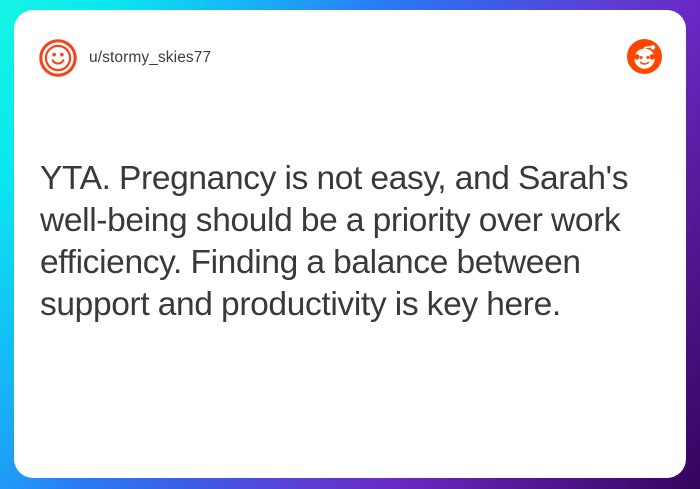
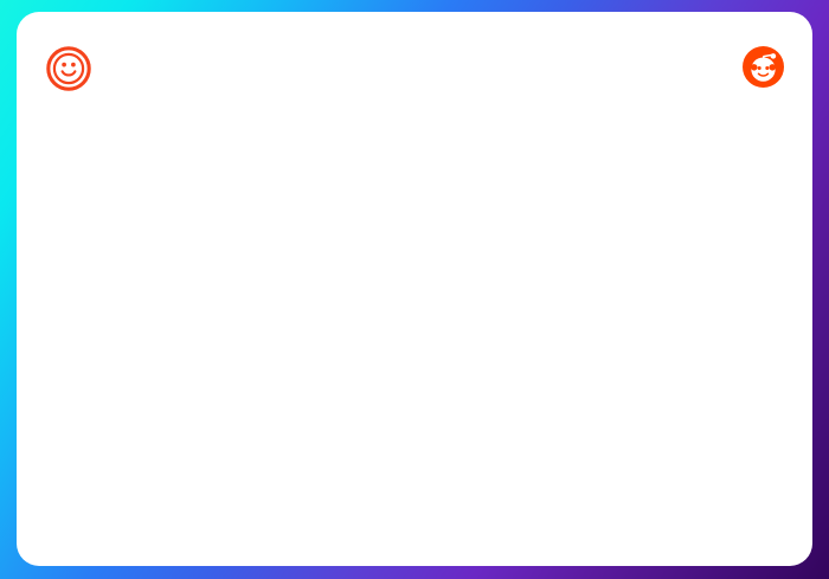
- u/stormy_skies77
- YTA. Pregnancy is not easy, and Sarah's well-being should be a priority over work efficiency. Finding a balance between support and productivity is key here.
